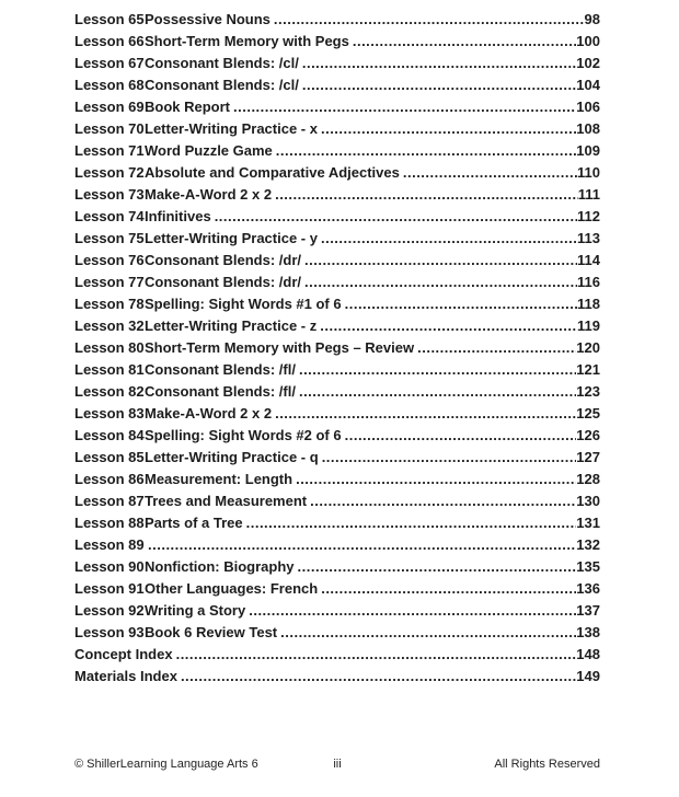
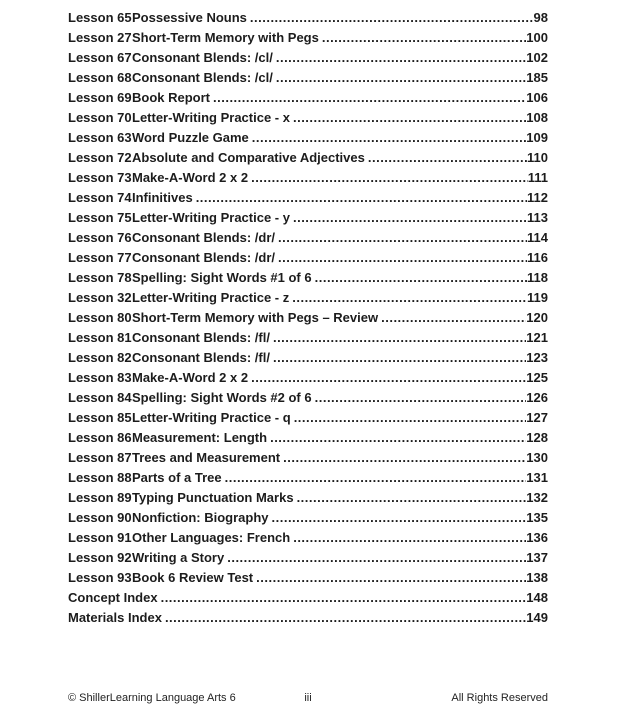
  Lesson 65
  Possessive Nouns
  98
- Lesson 66
+ Lesson 27
  Short-Term Memory with Pegs
  100
  Lesson 67
  Consonant Blends: /cl/
  102
  Lesson 68
  Consonant Blends: /cl/
- 104
+ 185
  Lesson 69
  Book Report
  106
  Lesson 70
  Letter-Writing Practice - x
  108
- Lesson 71
+ Lesson 63
  Word Puzzle Game
  109
  Lesson 72
  Absolute and Comparative Adjectives
  110
  Lesson 73
  Make-A-Word 2 x 2
  111
  Lesson 74
  Infinitives
  112
  Lesson 75
  Letter-Writing Practice - y
  113
  Lesson 76
  Consonant Blends: /dr/
  114
  Lesson 77
  Consonant Blends: /dr/
  116
  Lesson 78
  Spelling: Sight Words #1 of 6
  118
  Lesson 32
  Letter-Writing Practice - z
  119
  Lesson 80
  Short-Term Memory with Pegs – Review
  120
  Lesson 81
  Consonant Blends: /fl/
  121
  Lesson 82
  Consonant Blends: /fl/
  123
  Lesson 83
  Make-A-Word 2 x 2
  125
  Lesson 84
  Spelling: Sight Words #2 of 6
  126
  Lesson 85
  Letter-Writing Practice - q
  127
  Lesson 86
  Measurement: Length
  128
  Lesson 87
  Trees and Measurement
  130
  Lesson 88
  Parts of a Tree
  131
  Lesson 89
+ Typing Punctuation Marks
  132
  Lesson 90
  Nonfiction: Biography
  135
  Lesson 91
  Other Languages: French
  136
  Lesson 92
  Writing a Story
  137
  Lesson 93
  Book 6 Review Test
  138
  Concept Index
  148
  Materials Index
  149
  © ShillerLearning Language Arts 6
  iii
  All Rights Reserved
